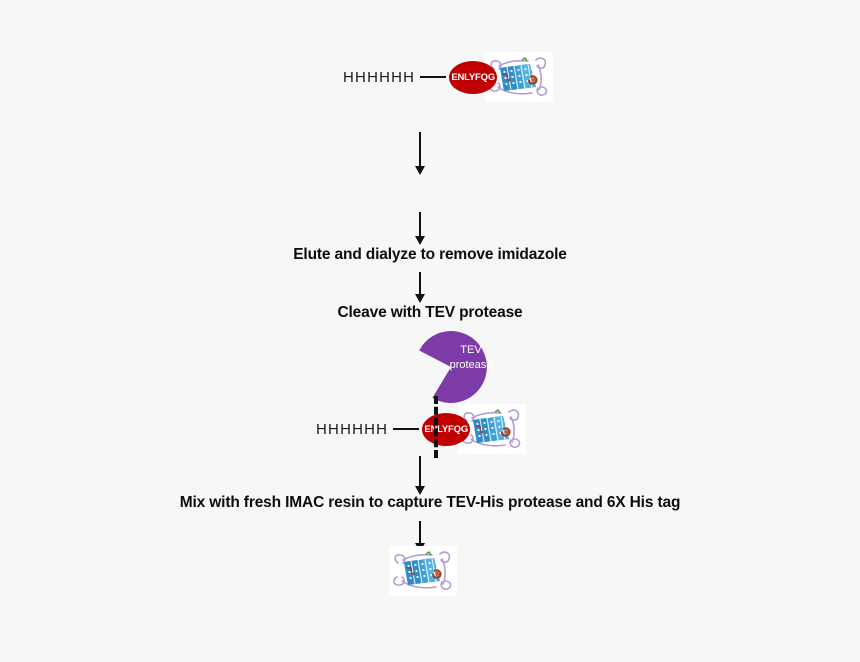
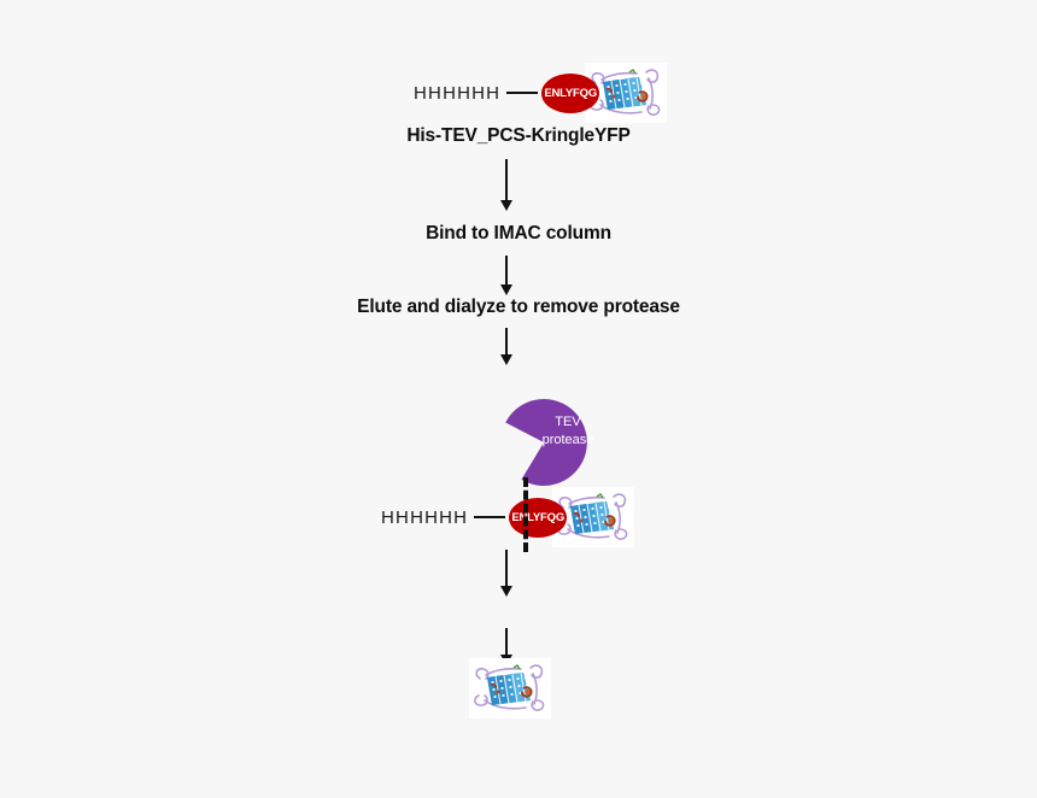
  HHHHHH
  ENLYFQG
+ His-TEV_PCS-KringleYFP
+ Bind to IMAC column
- Elute and dialyze to remove imidazole
+ Elute and dialyze to remove protease
- Cleave with TEV protease
  TEV
  protease
  HHHHHH
  ENLYFQG
- Mix with fresh IMAC resin to capture TEV-His protease and 6X His tag
